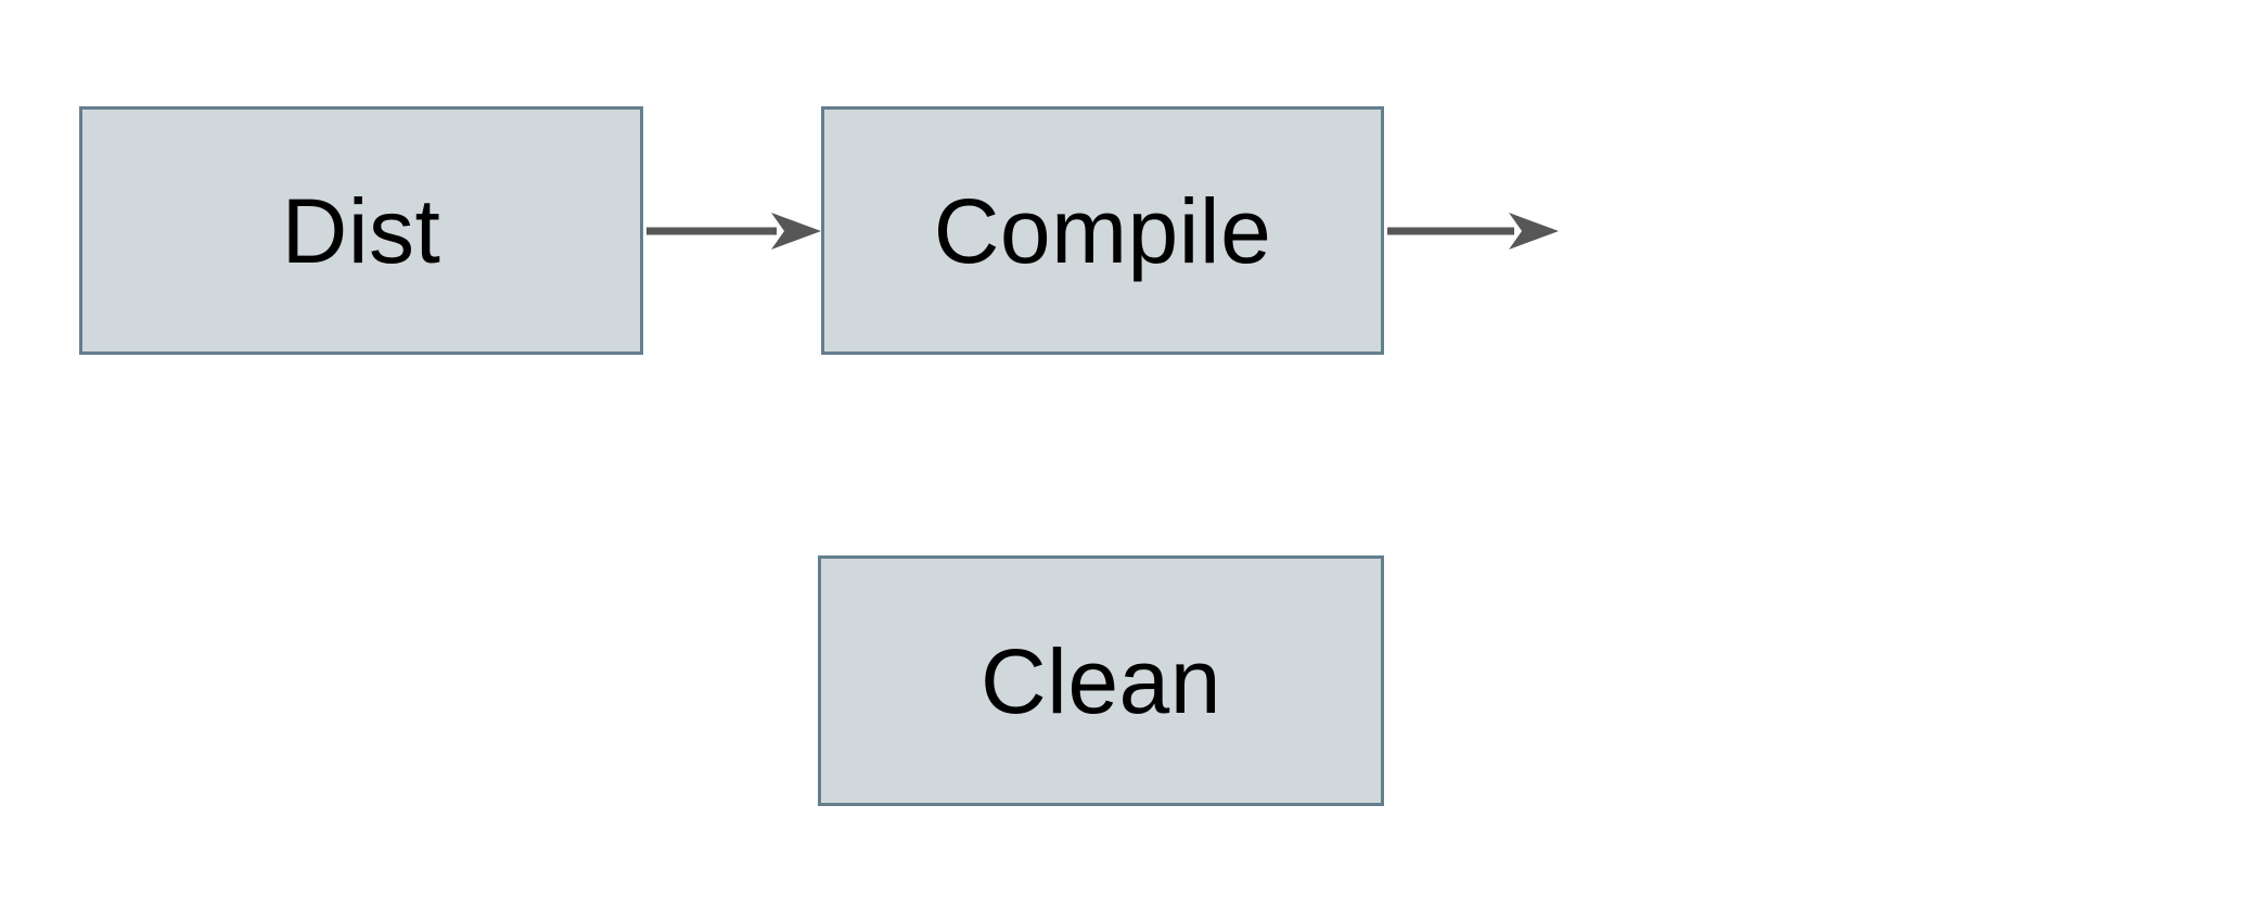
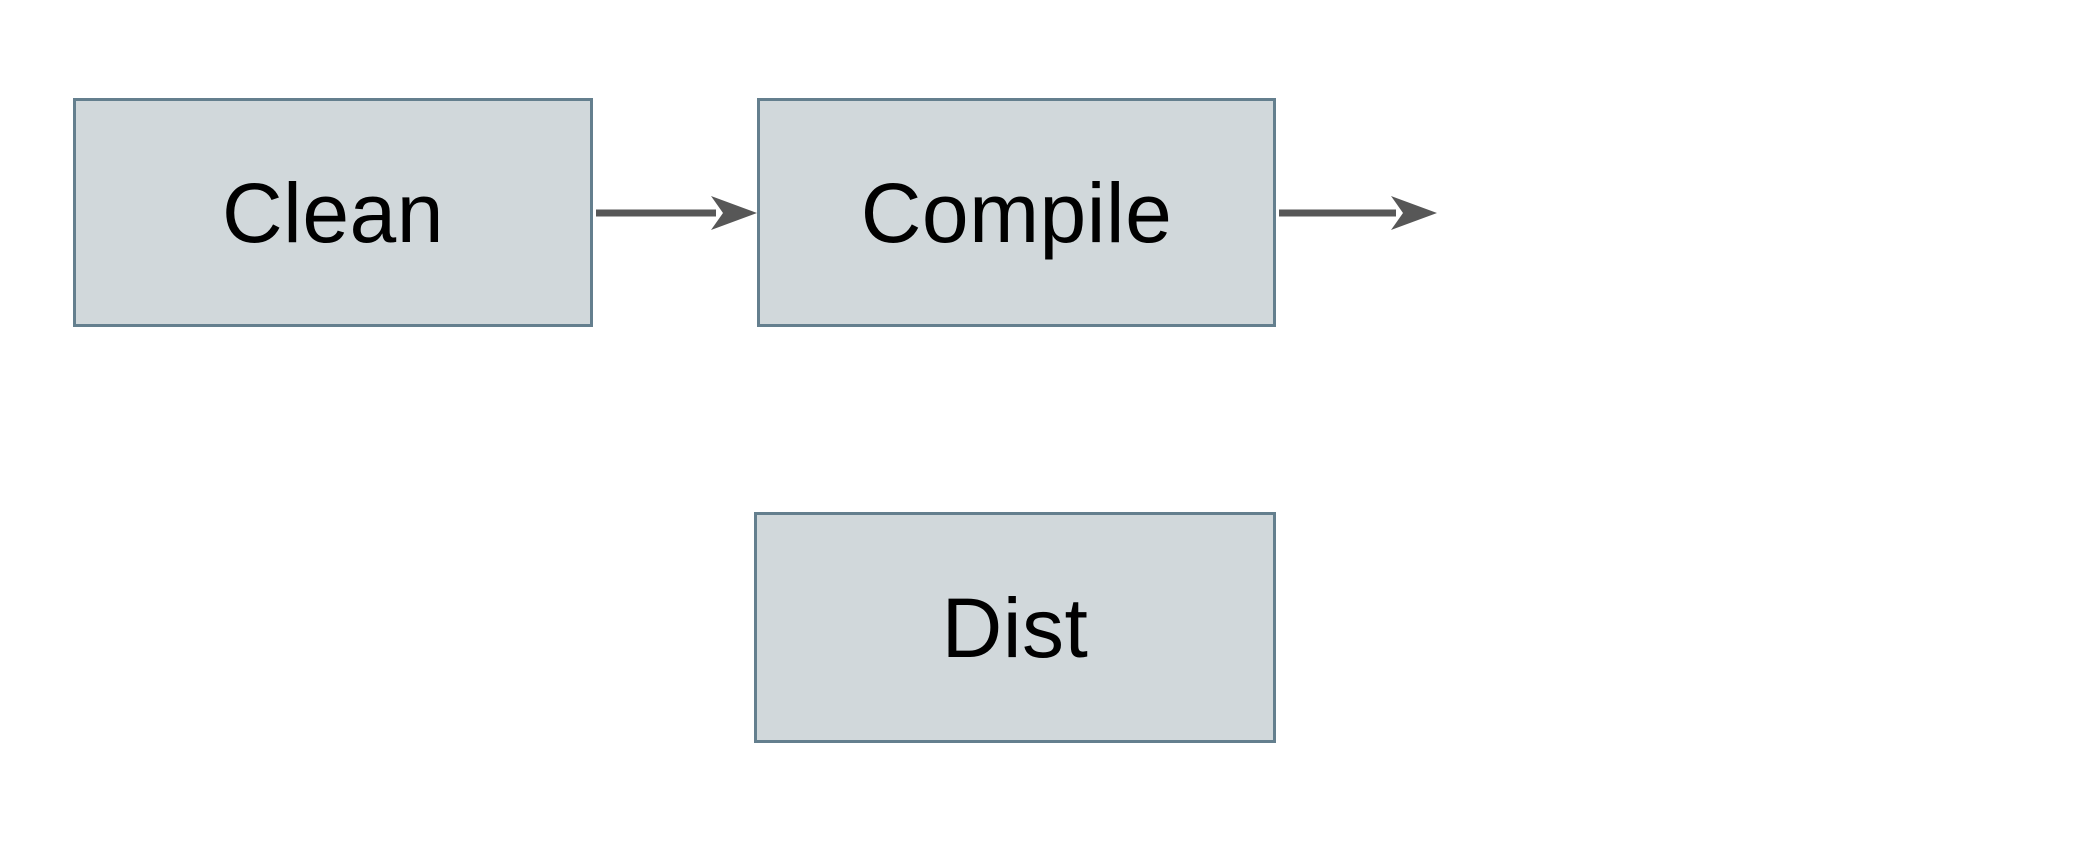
- Dist
+ Clean
  Compile
- Clean
+ Dist
